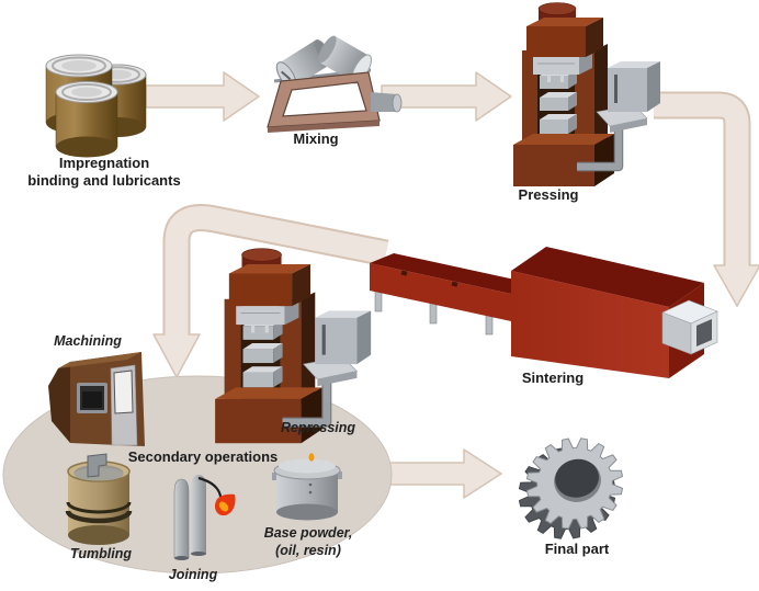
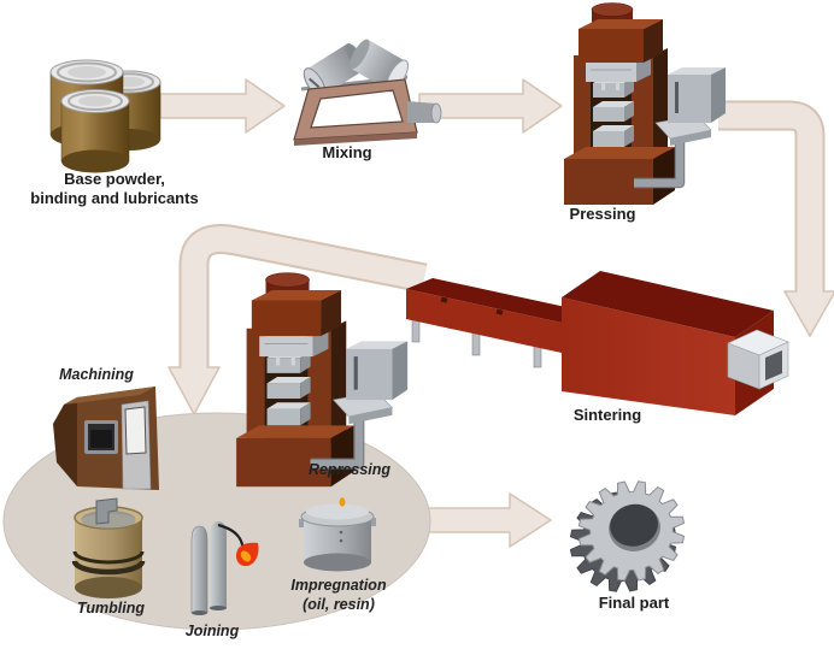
- Impregnation
+ Base powder,
  binding and lubricants
  Mixing
  Pressing
  Sintering
- Secondary operations
  Machining
  Repressing
  Tumbling
  Joining
- Base powder,
+ Impregnation
  (oil, resin)
  Final part
